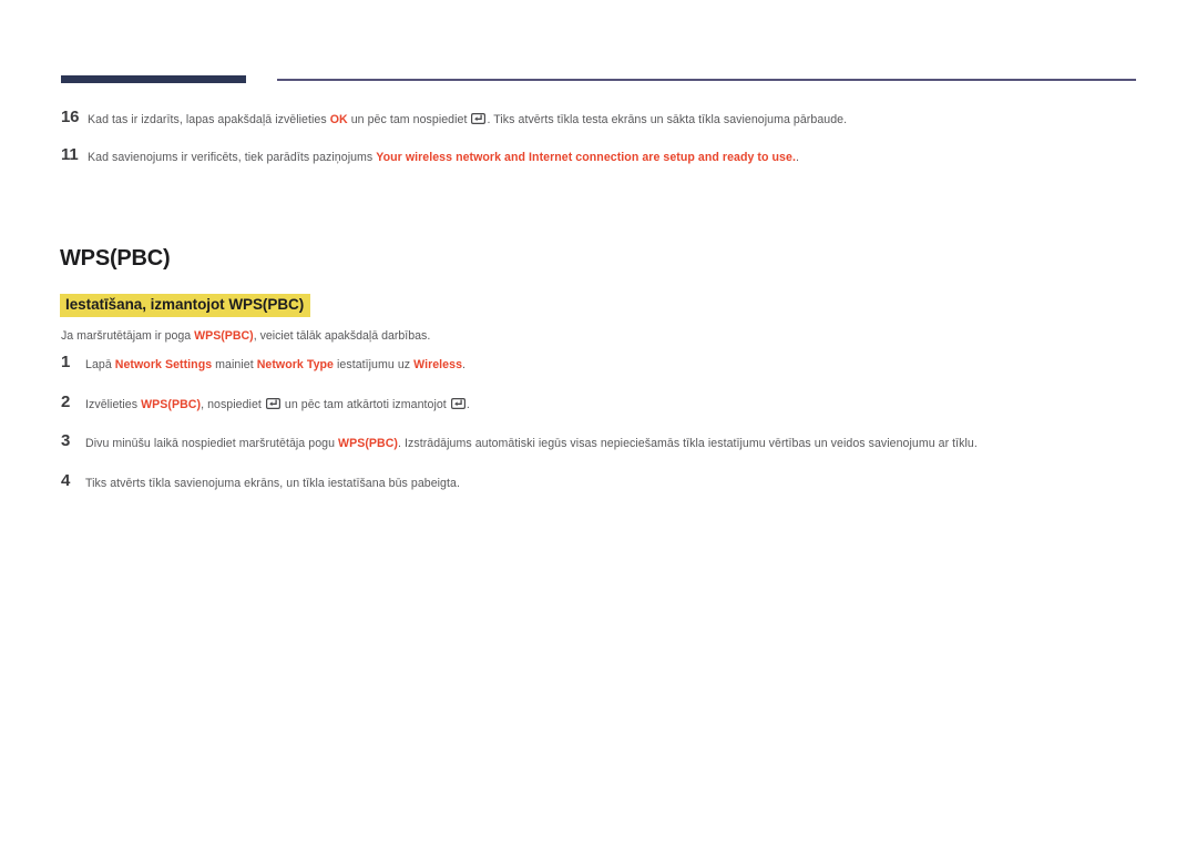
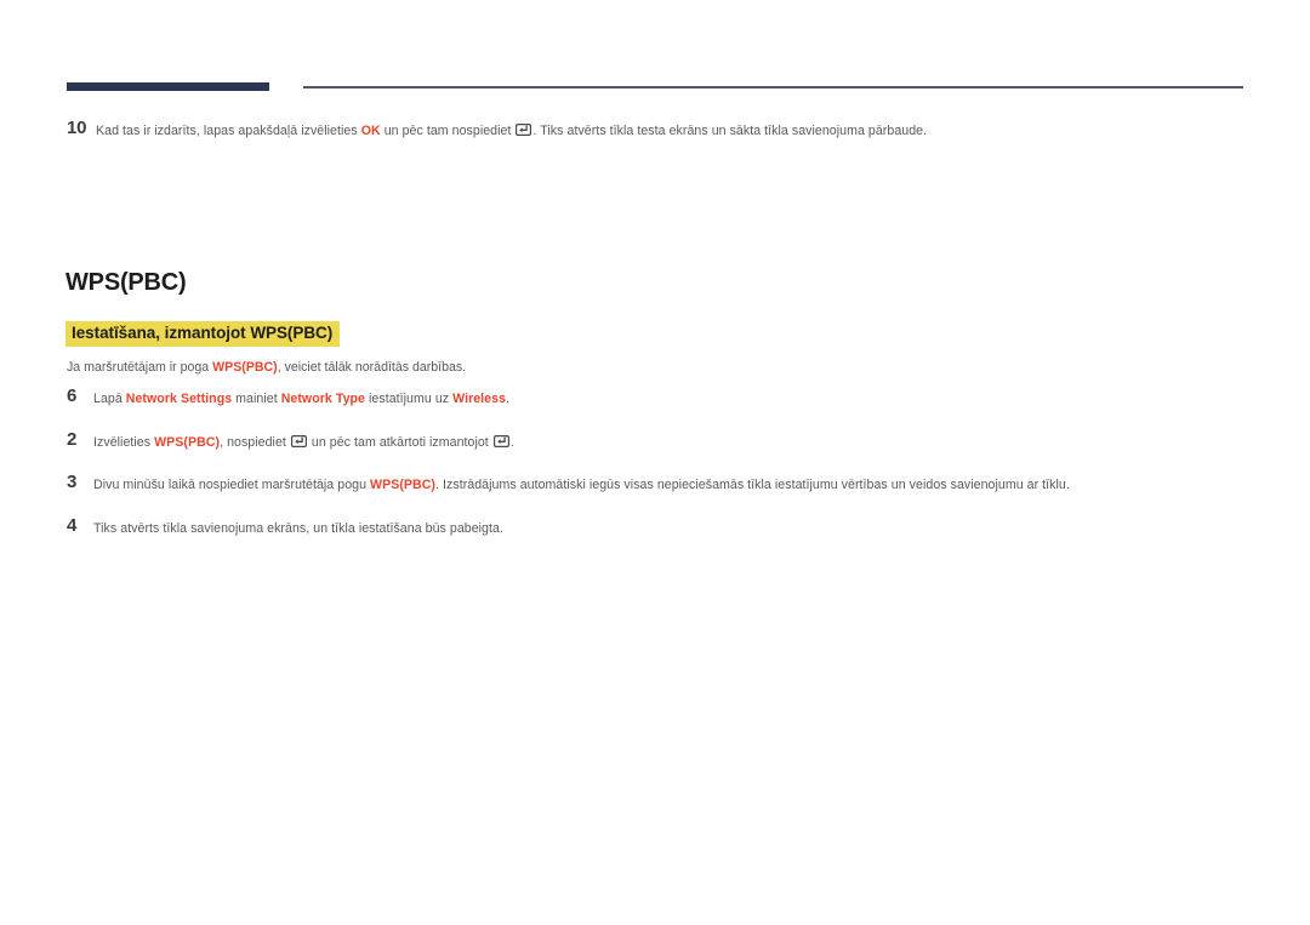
- 16
+ 10
  Kad tas ir izdarīts, lapas apakšdaļā izvēlieties OK un pēc tam nospiediet . Tiks atvērts tīkla testa ekrāns un sākta tīkla savienojuma pārbaude.
- 11
- Kad savienojums ir verificēts, tiek parādīts paziņojums Your wireless network and Internet connection are setup and ready to use..
  WPS(PBC)
  Iestatīšana, izmantojot WPS(PBC)
- Ja maršrutētājam ir poga WPS(PBC), veiciet tālāk apakšdaļā darbības.
+ Ja maršrutētājam ir poga WPS(PBC), veiciet tālāk norādītās darbības.
- 1
+ 6
  Lapā Network Settings mainiet Network Type iestatījumu uz Wireless.
  2
  Izvēlieties WPS(PBC), nospiediet un pēc tam atkārtoti izmantojot .
  3
  Divu minūšu laikā nospiediet maršrutētāja pogu WPS(PBC). Izstrādājums automātiski iegūs visas nepieciešamās tīkla iestatījumu vērtības un veidos savienojumu ar tīklu.
  4
  Tiks atvērts tīkla savienojuma ekrāns, un tīkla iestatīšana būs pabeigta.
